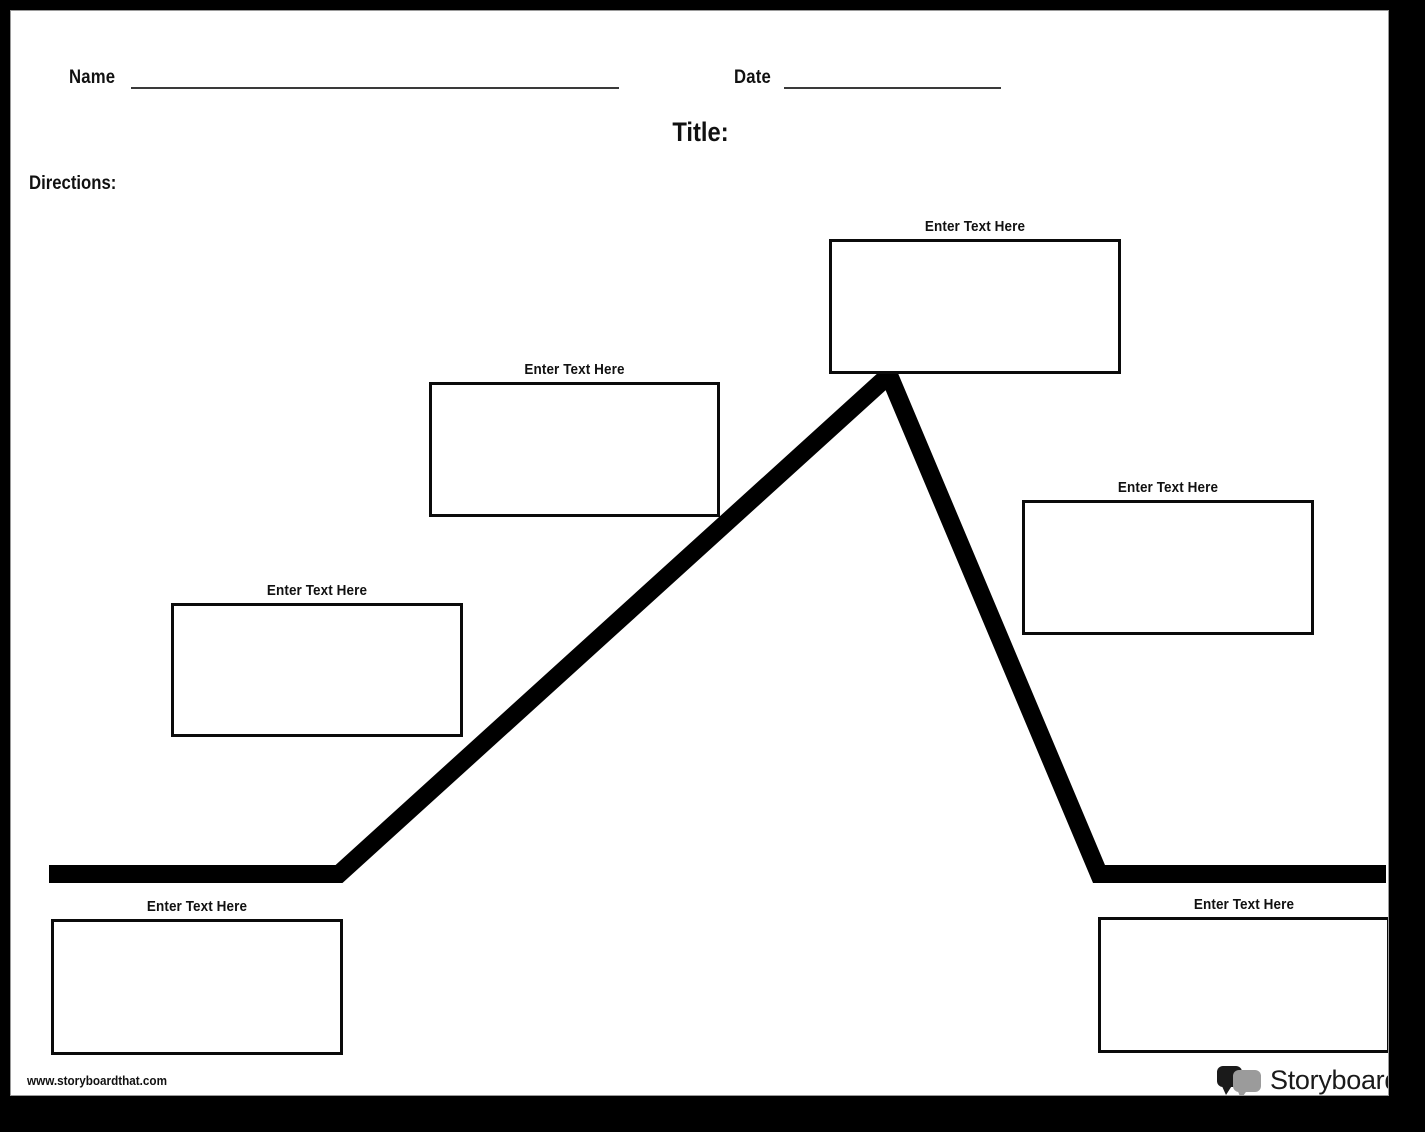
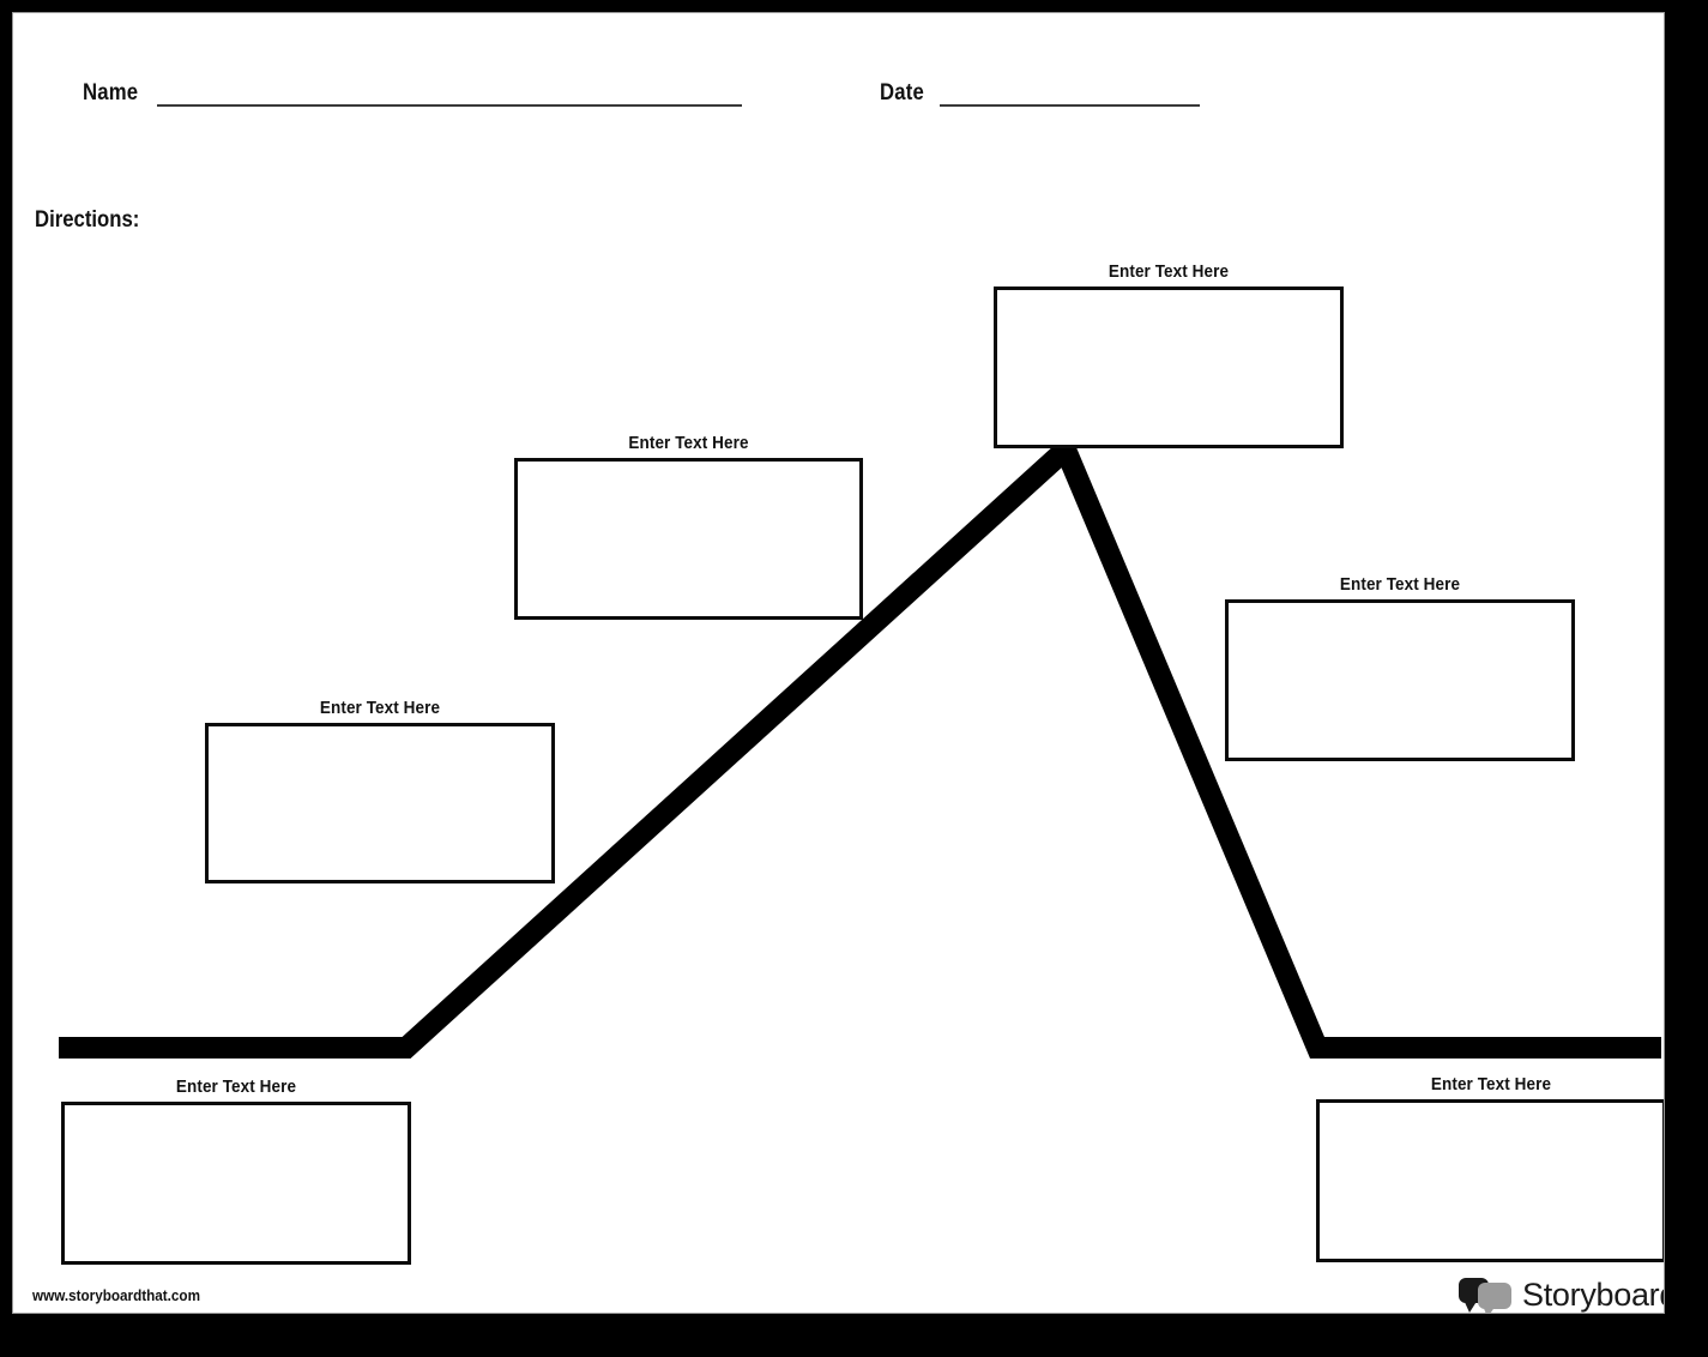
  Name
  Date
- Title:
  Directions:
  Enter Text Here
  Enter Text Here
  Enter Text Here
  Enter Text Here
  Enter Text Here
  Enter Text Here
  www.storyboardthat.com
